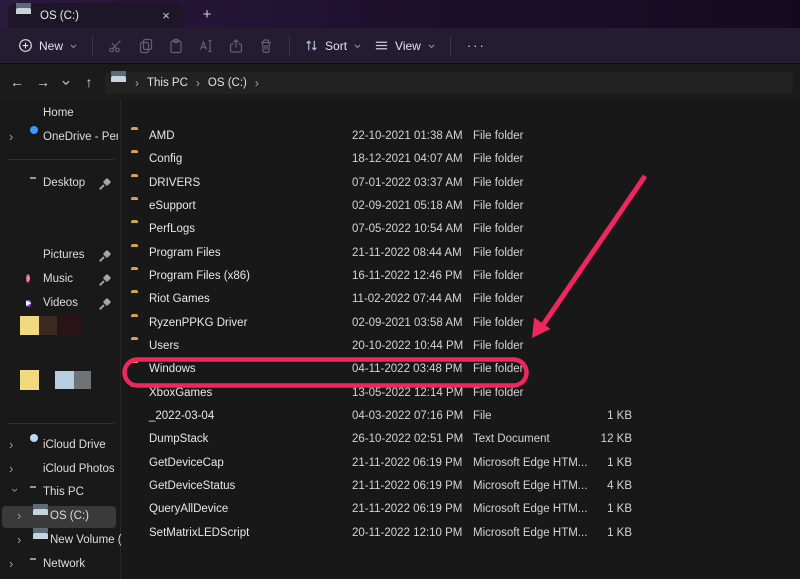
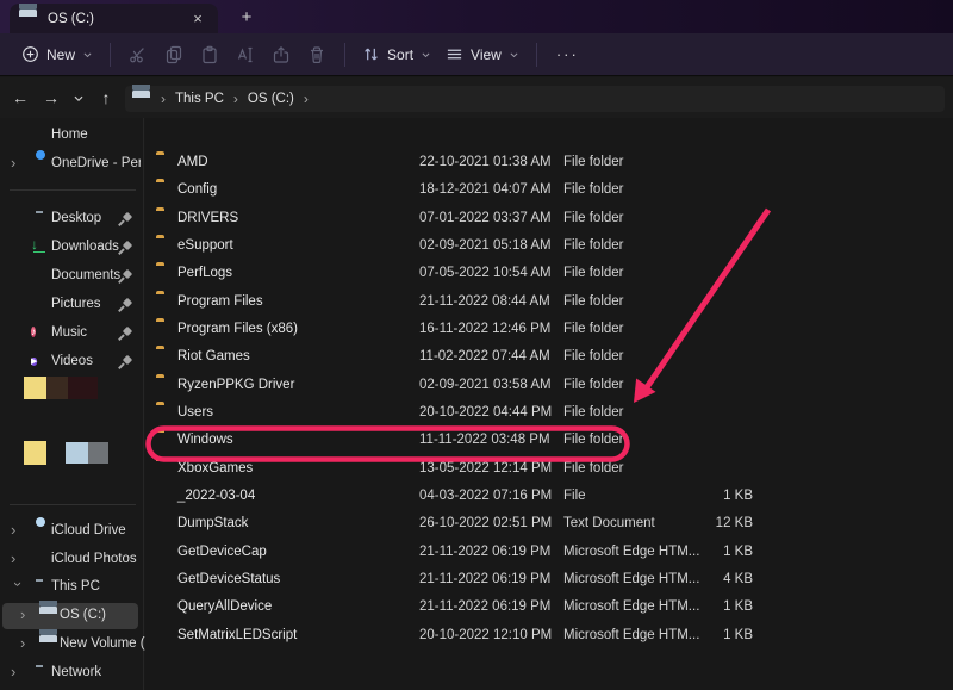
  OS (C:)
  ×
  +
  New
  Sort
  View
  ···
  ←
  →
  ↑
  ›
  This PC
  ›
  OS (C:)
  ›
  Home
  ›
  OneDrive - Per
  Desktop
+ ↓
+ Downloads
+ Documents
  Pictures
  ♪
  Music
  Videos
  ›
  iCloud Drive
  ›
  iCloud Photos
  This PC
  ›
  OS (C:)
  ›
  New Volume (
  ›
  Network
  AMD
  22-10-2021 01:38 AM
  File folder
  Config
  18-12-2021 04:07 AM
  File folder
  DRIVERS
  07-01-2022 03:37 AM
  File folder
  eSupport
  02-09-2021 05:18 AM
  File folder
  PerfLogs
  07-05-2022 10:54 AM
  File folder
  Program Files
  21-11-2022 08:44 AM
  File folder
  Program Files (x86)
  16-11-2022 12:46 PM
  File folder
  Riot Games
  11-02-2022 07:44 AM
  File folder
  RyzenPPKG Driver
  02-09-2021 03:58 AM
  File folder
  Users
- 20-10-2022 10:44 PM
+ 20-10-2022 04:44 PM
  File folder
  Windows
- 04-11-2022 03:48 PM
+ 11-11-2022 03:48 PM
  File folder
  XboxGames
  13-05-2022 12:14 PM
  File folder
  _2022-03-04
  04-03-2022 07:16 PM
  File
  1 KB
  DumpStack
  26-10-2022 02:51 PM
  Text Document
  12 KB
  GetDeviceCap
  21-11-2022 06:19 PM
  Microsoft Edge HTM...
  1 KB
  GetDeviceStatus
  21-11-2022 06:19 PM
  Microsoft Edge HTM...
  4 KB
  QueryAllDevice
  21-11-2022 06:19 PM
  Microsoft Edge HTM...
  1 KB
  SetMatrixLEDScript
- 20-11-2022 12:10 PM
+ 20-10-2022 12:10 PM
  Microsoft Edge HTM...
  1 KB
